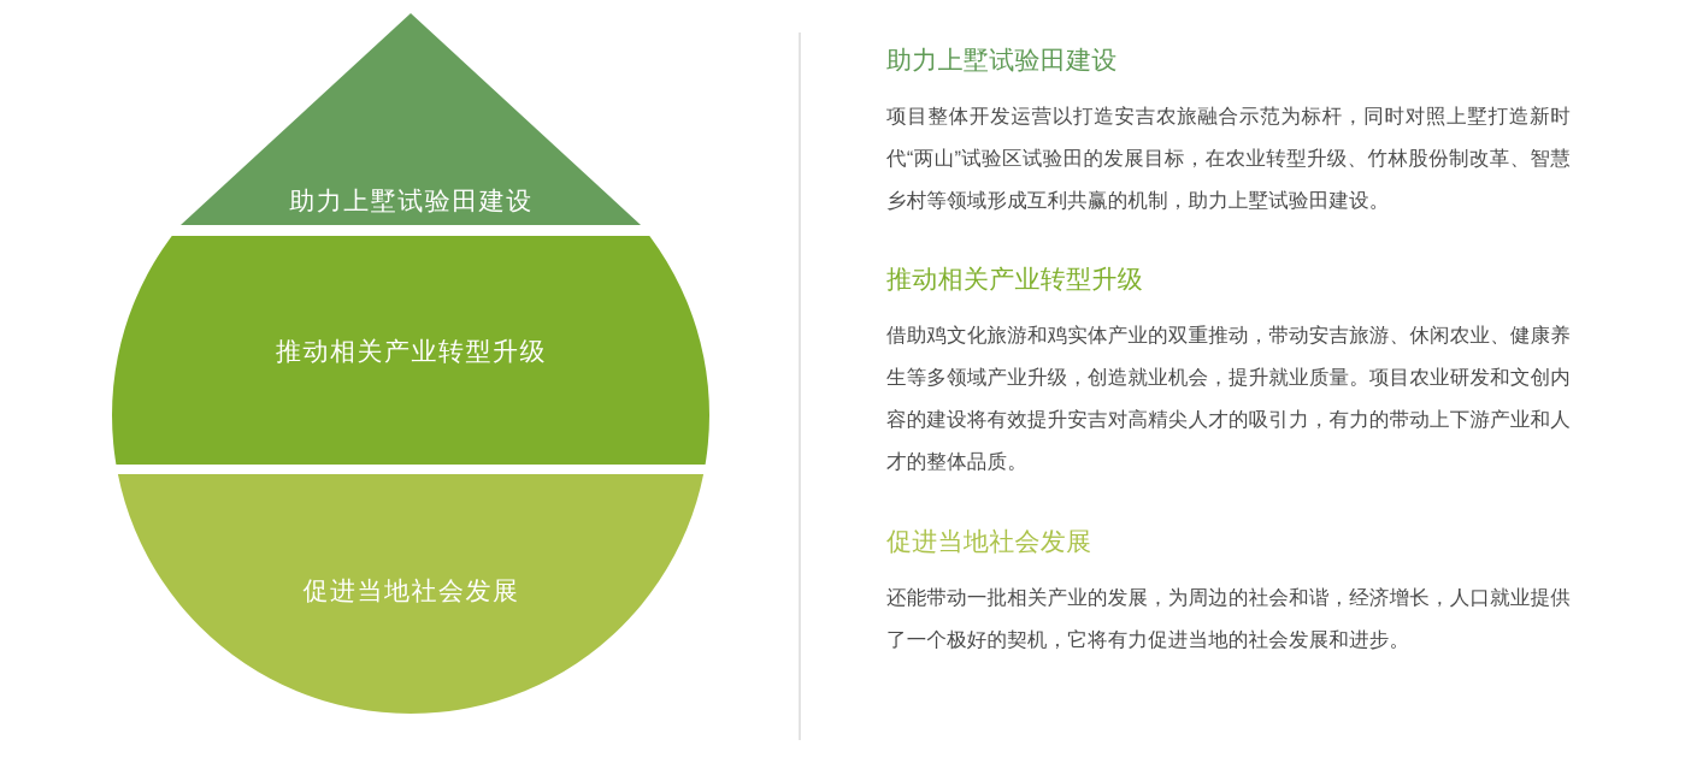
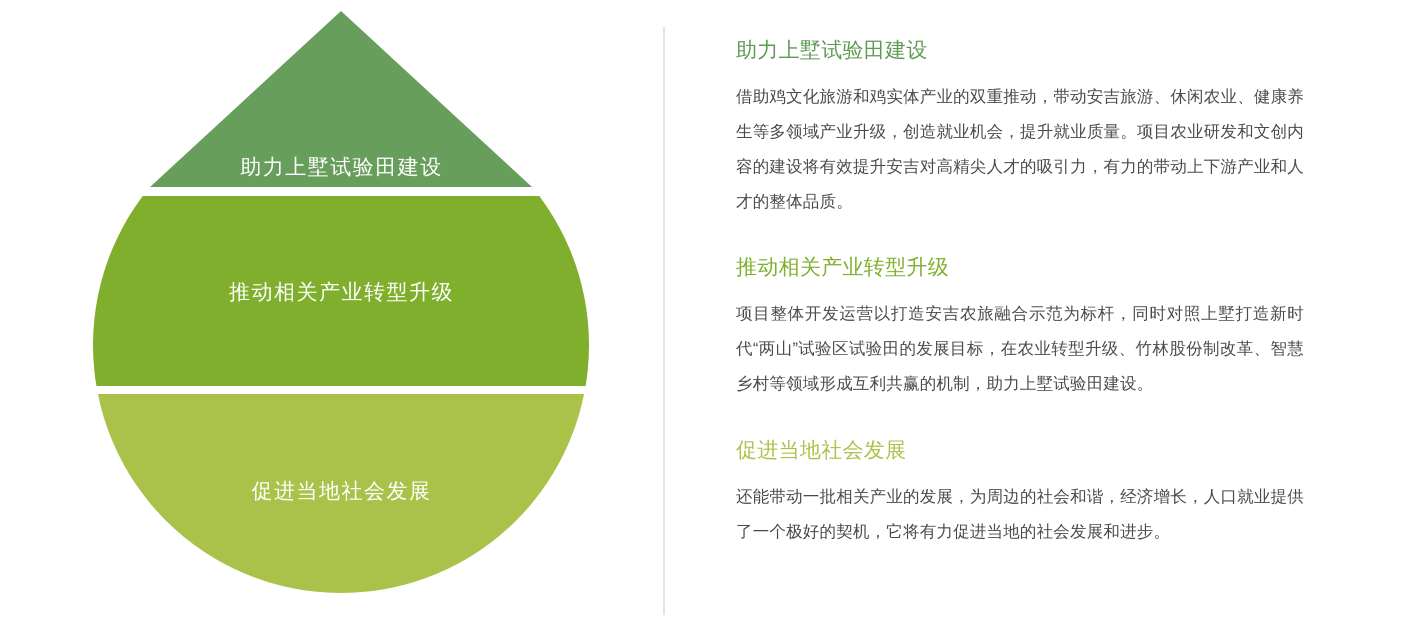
  助力上墅试验田建设
  推动相关产业转型升级
  促进当地社会发展
  助力上墅试验田建设
- 项目整体开发运营以打造安吉农旅融合示范为标杆，同时对照上墅打造新时代“两山”试验区试验田的发展目标，在农业转型升级、竹林股份制改革、智慧乡村等领域形成互利共赢的机制，助力上墅试验田建设。
+ 借助鸡文化旅游和鸡实体产业的双重推动，带动安吉旅游、休闲农业、健康养生等多领域产业升级，创造就业机会，提升就业质量。项目农业研发和文创内容的建设将有效提升安吉对高精尖人才的吸引力，有力的带动上下游产业和人才的整体品质。
  推动相关产业转型升级
- 借助鸡文化旅游和鸡实体产业的双重推动，带动安吉旅游、休闲农业、健康养生等多领域产业升级，创造就业机会，提升就业质量。项目农业研发和文创内容的建设将有效提升安吉对高精尖人才的吸引力，有力的带动上下游产业和人才的整体品质。
+ 项目整体开发运营以打造安吉农旅融合示范为标杆，同时对照上墅打造新时代“两山”试验区试验田的发展目标，在农业转型升级、竹林股份制改革、智慧乡村等领域形成互利共赢的机制，助力上墅试验田建设。
  促进当地社会发展
  还能带动一批相关产业的发展，为周边的社会和谐，经济增长，人口就业提供了一个极好的契机，它将有力促进当地的社会发展和进步。
